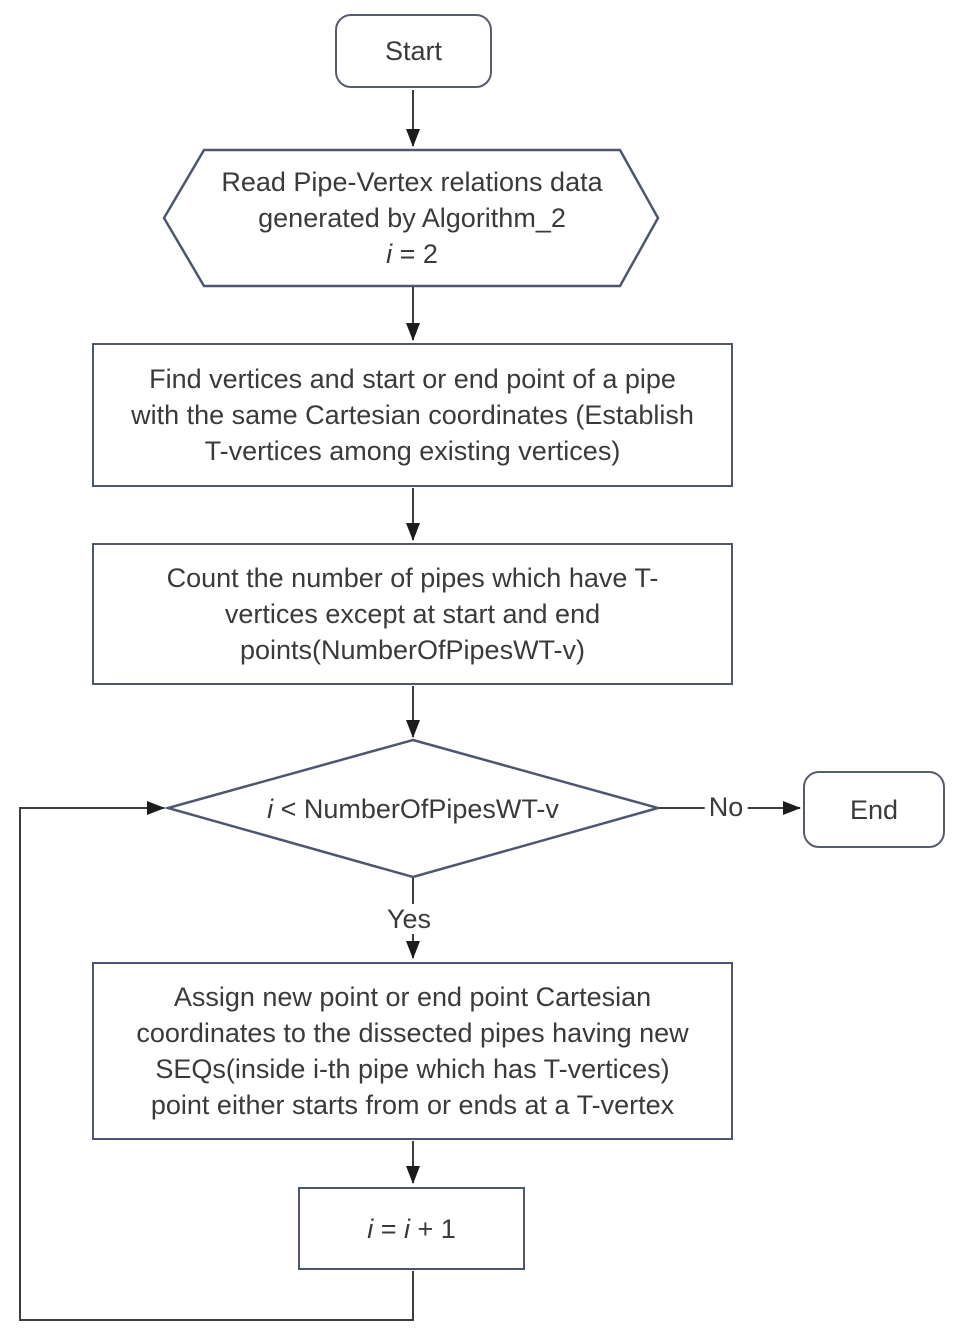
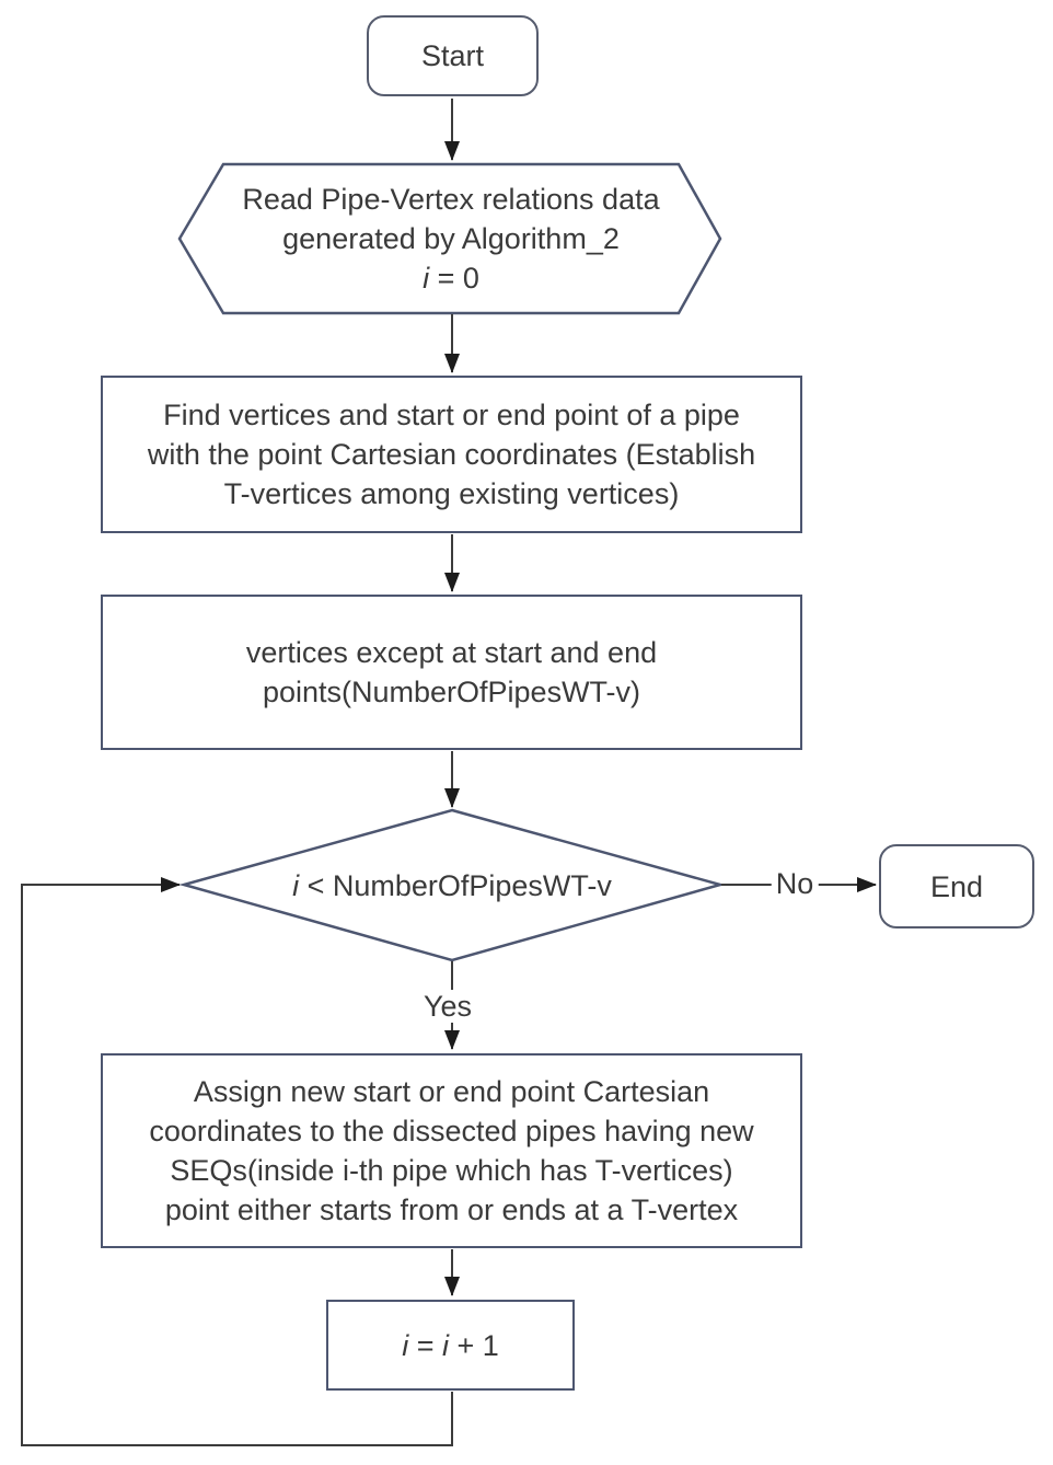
  Start
  Read Pipe-Vertex relations data
  generated by Algorithm_2
- i = 2
+ i = 0
  Find vertices and start or end point of a pipe
- with the same Cartesian coordinates (Establish
+ with the point Cartesian coordinates (Establish
  T-vertices among existing vertices)
- Count the number of pipes which have T-
  vertices except at start and end
  points(NumberOfPipesWT-v)
  i < NumberOfPipesWT-v
  End
- Assign new point or end point Cartesian
+ Assign new start or end point Cartesian
  coordinates to the dissected pipes having new
  SEQs(inside i-th pipe which has T-vertices)
  point either starts from or ends at a T-vertex
  i = i + 1
  No
  Yes
